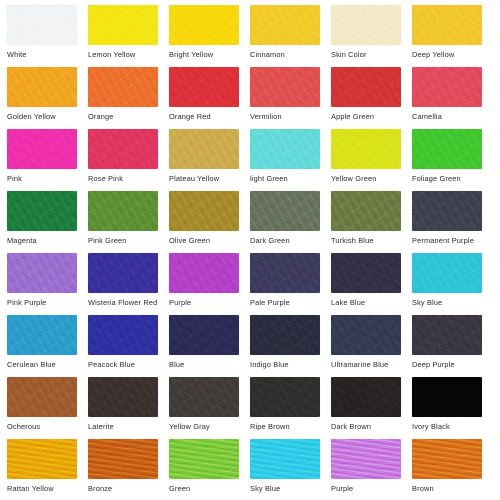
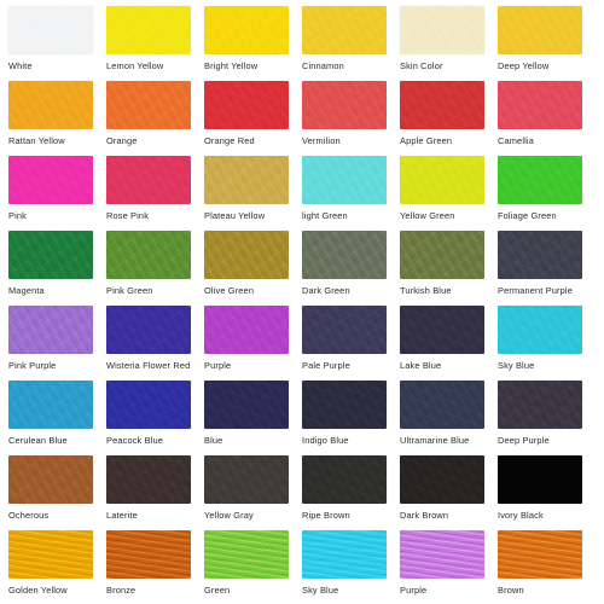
  White
  Lemon Yellow
  Bright Yellow
  Cinnamon
  Skin Color
  Deep Yellow
- Golden Yellow
+ Rattan Yellow
  Orange
  Orange Red
  Vermilion
  Apple Green
  Camellia
  Pink
  Rose Pink
  Plateau Yellow
  light Green
  Yellow Green
  Foliage Green
  Magenta
  Pink Green
  Olive Green
  Dark Green
  Turkish Blue
  Permanent Purple
  Pink Purple
  Wisteria Flower Red
  Purple
  Pale Purple
  Lake Blue
  Sky Blue
  Cerulean Blue
  Peacock Blue
  Blue
  Indigo Blue
  Ultramarine Blue
  Deep Purple
  Ocherous
  Laterite
  Yellow Gray
  Ripe Brown
  Dark Brown
  Ivory Black
- Rattan Yellow
+ Golden Yellow
  Bronze
  Green
  Sky Blue
  Purple
  Brown
